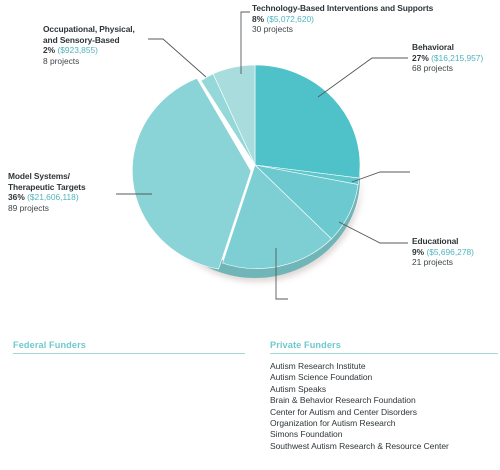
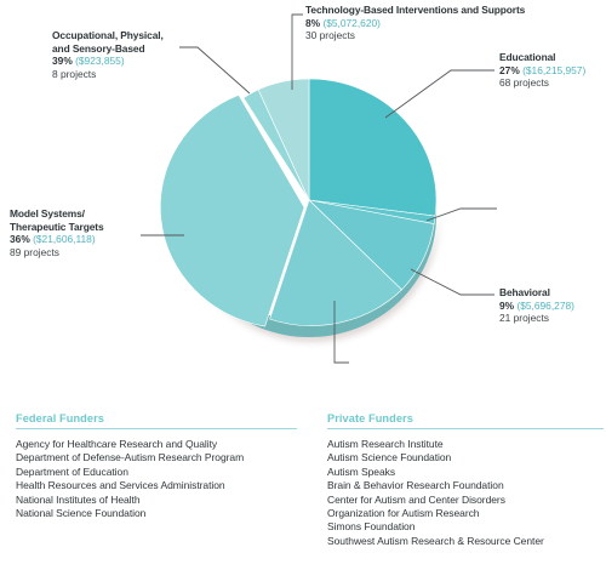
  Technology-Based Interventions and Supports
  8% ($5,072,620)
  30 projects
  Occupational, Physical,
  and Sensory-Based
- 2% ($923,855)
+ 39% ($923,855)
  8 projects
  Model Systems/
  Therapeutic Targets
  36% ($21,606,118)
  89 projects
- Behavioral
+ Educational
  27% ($16,215,957)
  68 projects
- Educational
+ Behavioral
  9% ($5,696,278)
  21 projects
  Federal Funders
+ Agency for Healthcare Research and Quality
+ Department of Defense-Autism Research Program
+ Department of Education
+ Health Resources and Services Administration
+ National Institutes of Health
+ National Science Foundation
  Private Funders
  Autism Research Institute
  Autism Science Foundation
  Autism Speaks
  Brain & Behavior Research Foundation
  Center for Autism and Center Disorders
  Organization for Autism Research
  Simons Foundation
  Southwest Autism Research & Resource Center
